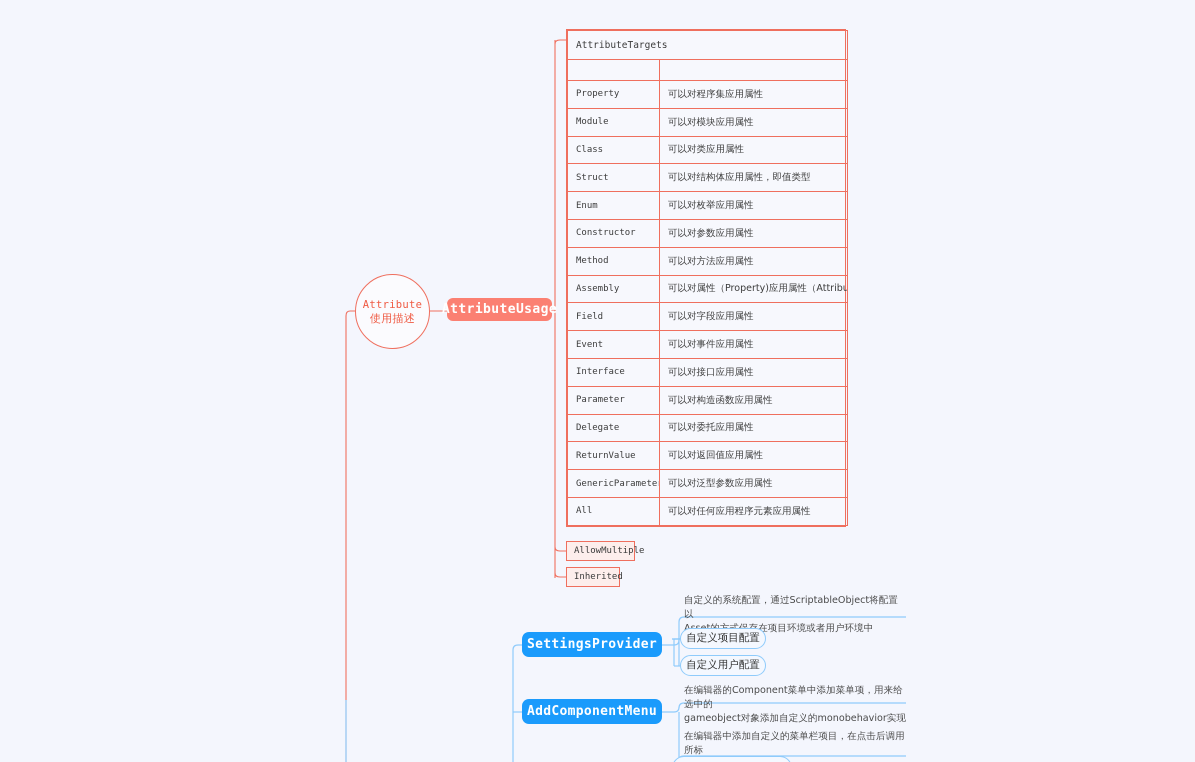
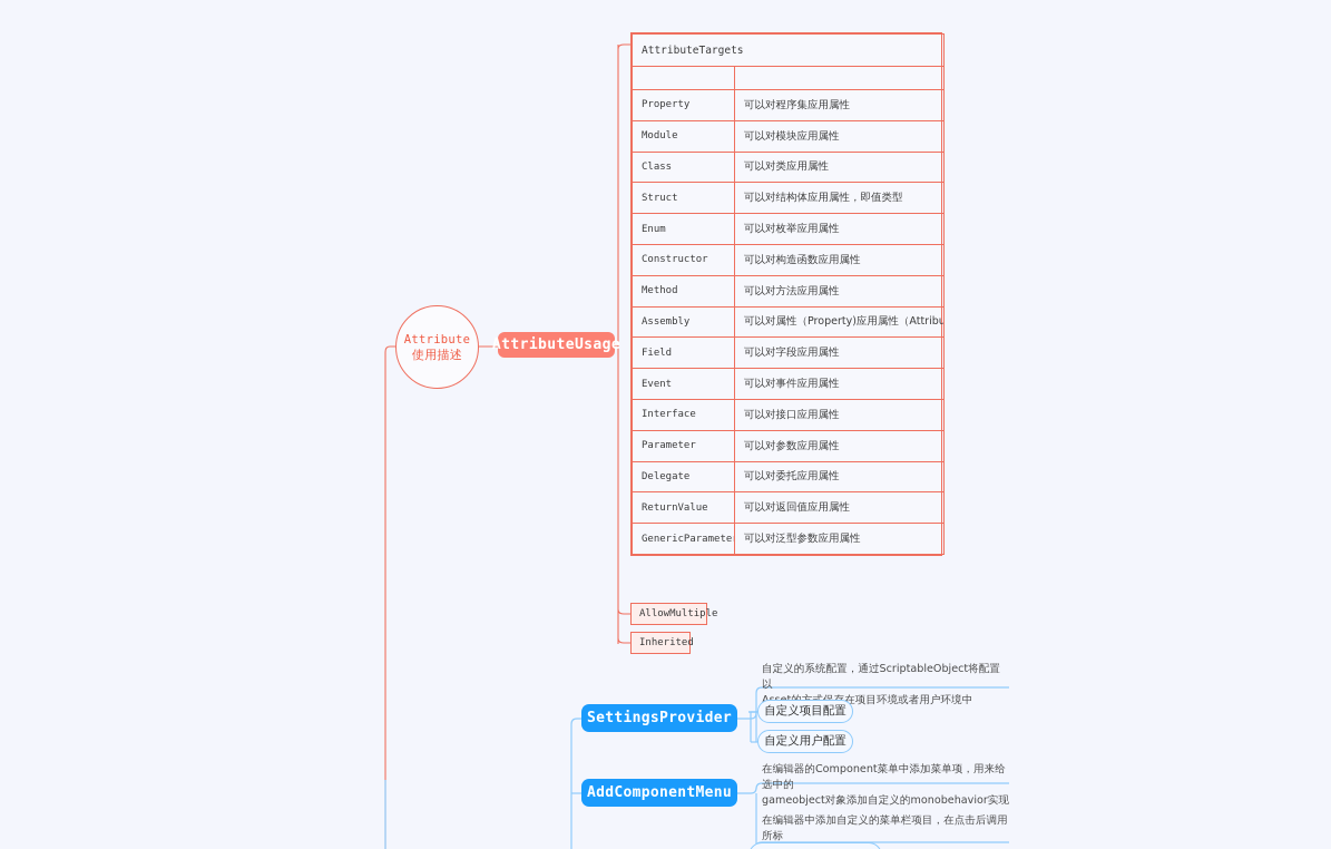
  Attribute
  使用描述
  AttributeUsage
  AttributeTargets
  Property	可以对程序集应用属性
  Module	可以对模块应用属性
  Class	可以对类应用属性
  Struct	可以对结构体应用属性，即值类型
  Enum	可以对枚举应用属性
- Constructor	可以对参数应用属性
+ Constructor	可以对构造函数应用属性
  Method	可以对方法应用属性
  Assembly	可以对属性（Property)应用属性（Attribu
  Field	可以对字段应用属性
  Event	可以对事件应用属性
  Interface	可以对接口应用属性
- Parameter	可以对构造函数应用属性
+ Parameter	可以对参数应用属性
  Delegate	可以对委托应用属性
  ReturnValue	可以对返回值应用属性
  GenericParamete	可以对泛型参数应用属性
- All	可以对任何应用程序元素应用属性
  AllowMultiple
  Inherited
  SettingsProvider
  自定义的系统配置，通过ScriptableObject将配置以
  自定义项目配置
  自定义用户配置
  AddComponentMenu
  在编辑器的Component菜单中添加菜单项，用来给选中的
  gameobject对象添加自定义的monobehavior实现
  在编辑器中添加自定义的菜单栏项目，在点击后调用所标
